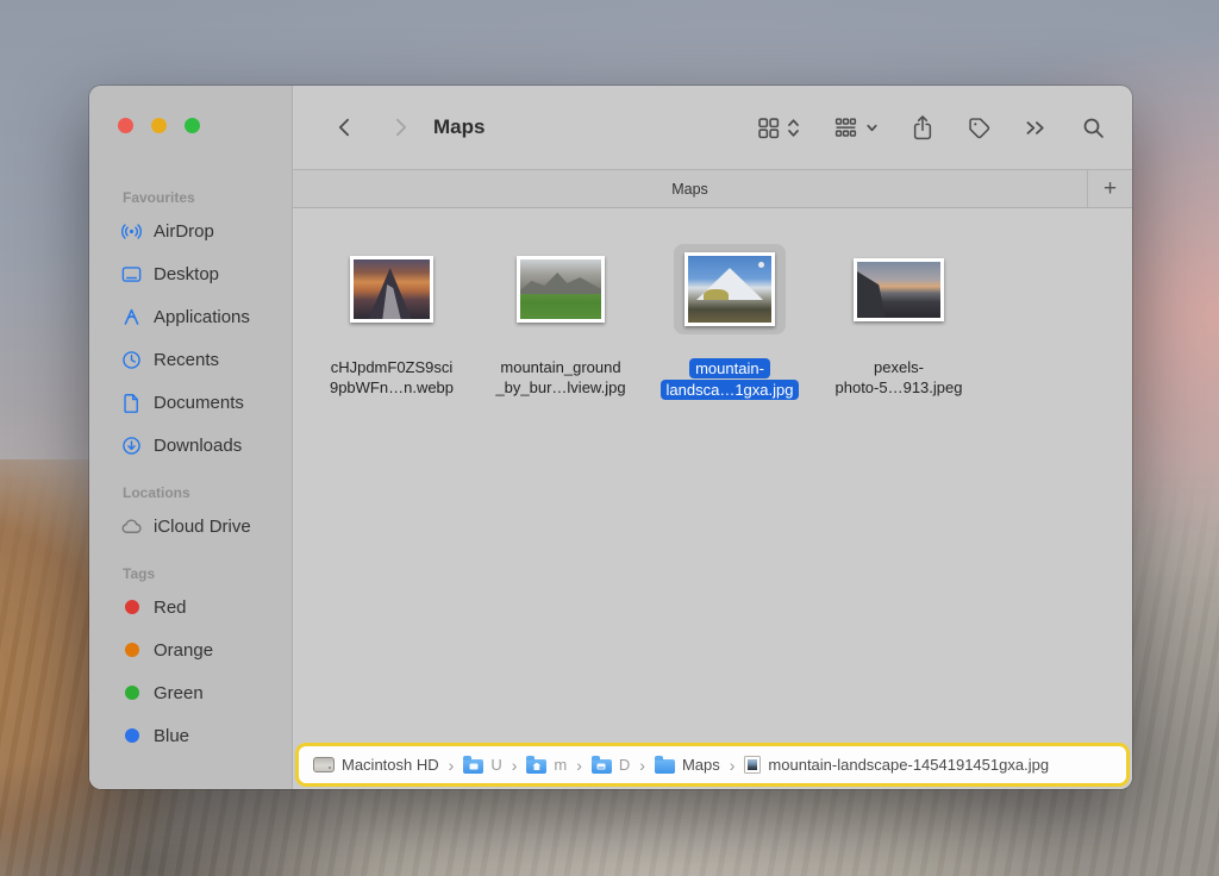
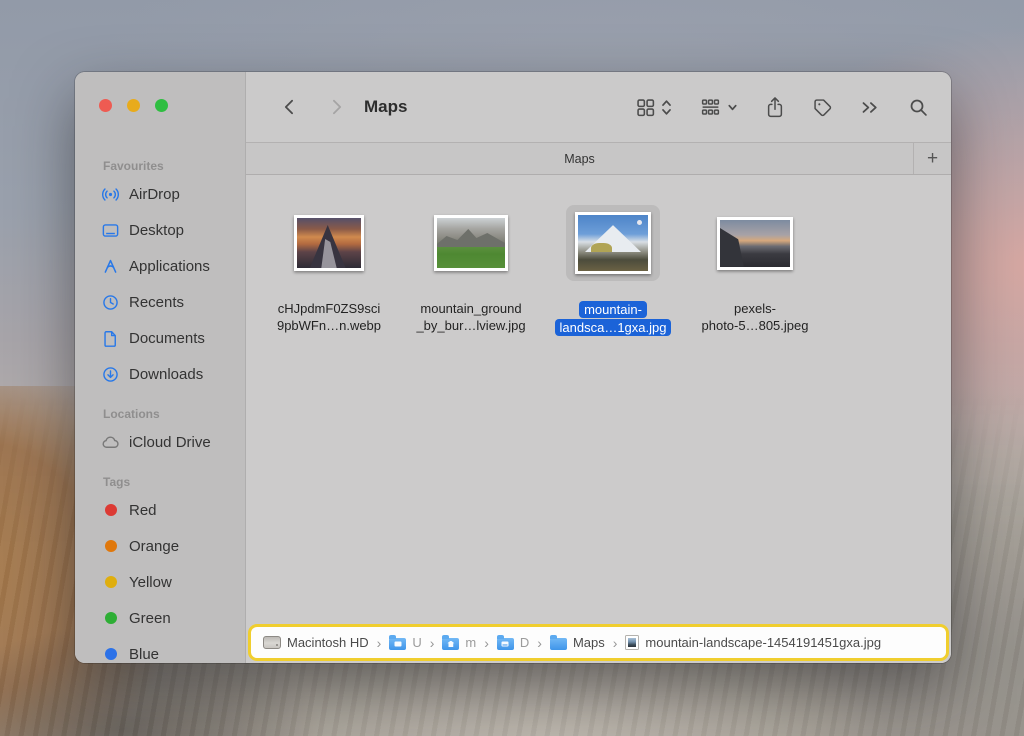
  Favourites
  AirDrop
  Desktop
  Applications
  Recents
  Documents
  Downloads
  Locations
  iCloud Drive
  Tags
  Red
  Orange
+ Yellow
  Green
  Blue
  Maps
  Maps
  +
  cHJpdmF0ZS9sci
  9pbWFn…n.webp
  mountain_ground
  _by_bur…lview.jpg
  mountain-
  landsca…1gxa.jpg
  pexels-
- photo-5…913.jpeg
+ photo-5…805.jpeg
  Macintosh HD
  ›
  U
  ›
  m
  ›
  D
  ›
  Maps
  ›
  mountain-landscape-1454191451gxa.jpg
